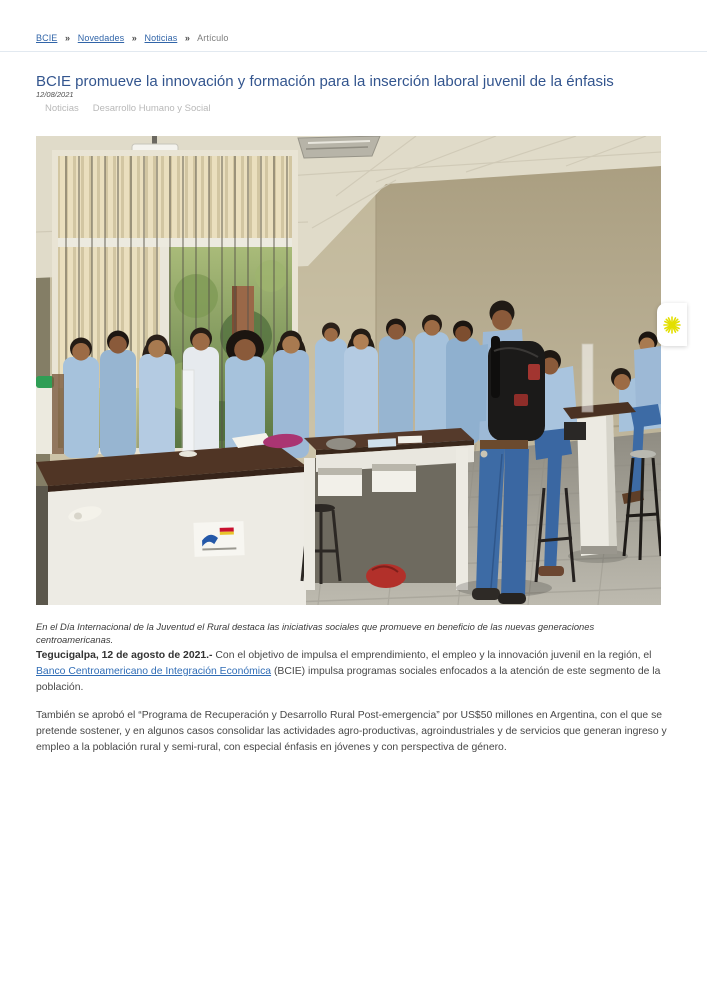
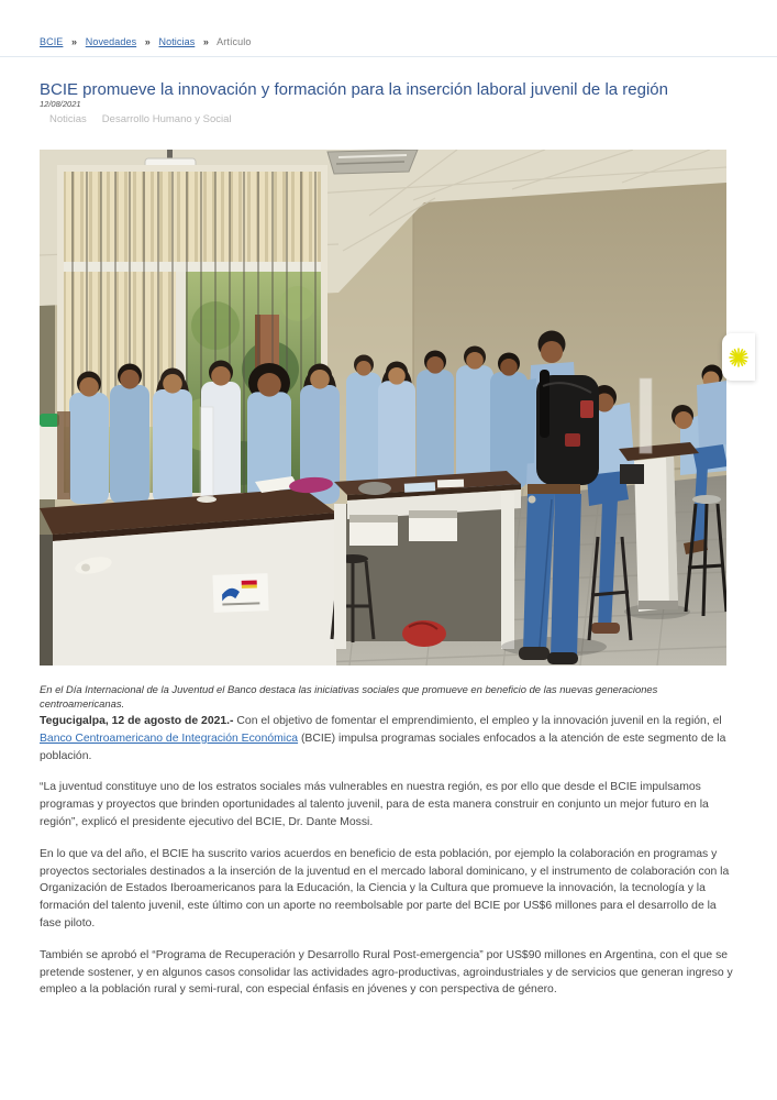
  BCIE » Novedades » Noticias » Artículo
- BCIE promueve la innovación y formación para la inserción laboral juvenil de la énfasis
+ BCIE promueve la innovación y formación para la inserción laboral juvenil de la región
  12/08/2021
  Noticias
  Desarrollo Humano y Social
- En el Día Internacional de la Juventud el Rural destaca las iniciativas sociales que promueve en beneficio de las nuevas generaciones centroamericanas.
+ En el Día Internacional de la Juventud el Banco destaca las iniciativas sociales que promueve en beneficio de las nuevas generaciones centroamericanas.
- Tegucigalpa, 12 de agosto de 2021.- Con el objetivo de impulsa el emprendimiento, el empleo y la innovación juvenil en la región, el Banco Centroamericano de Integración Económica (BCIE) impulsa programas sociales enfocados a la atención de este segmento de la población.
+ Tegucigalpa, 12 de agosto de 2021.- Con el objetivo de fomentar el emprendimiento, el empleo y la innovación juvenil en la región, el Banco Centroamericano de Integración Económica (BCIE) impulsa programas sociales enfocados a la atención de este segmento de la población.
+ “La juventud constituye uno de los estratos sociales más vulnerables en nuestra región, es por ello que desde el BCIE impulsamos programas y proyectos que brinden oportunidades al talento juvenil, para de esta manera construir en conjunto un mejor futuro en la región”, explicó el presidente ejecutivo del BCIE, Dr. Dante Mossi.
+ En lo que va del año, el BCIE ha suscrito varios acuerdos en beneficio de esta población, por ejemplo la colaboración en programas y proyectos sectoriales destinados a la inserción de la juventud en el mercado laboral dominicano, y el instrumento de colaboración con la Organización de Estados Iberoamericanos para la Educación, la Ciencia y la Cultura que promueve la innovación, la tecnología y la formación del talento juvenil, este último con un aporte no reembolsable por parte del BCIE por US$6 millones para el desarrollo de la fase piloto.
- También se aprobó el “Programa de Recuperación y Desarrollo Rural Post-emergencia” por US$50 millones en Argentina, con el que se pretende sostener, y en algunos casos consolidar las actividades agro-productivas, agroindustriales y de servicios que generan ingreso y empleo a la población rural y semi-rural, con especial énfasis en jóvenes y con perspectiva de género.
+ También se aprobó el “Programa de Recuperación y Desarrollo Rural Post-emergencia” por US$90 millones en Argentina, con el que se pretende sostener, y en algunos casos consolidar las actividades agro-productivas, agroindustriales y de servicios que generan ingreso y empleo a la población rural y semi-rural, con especial énfasis en jóvenes y con perspectiva de género.
